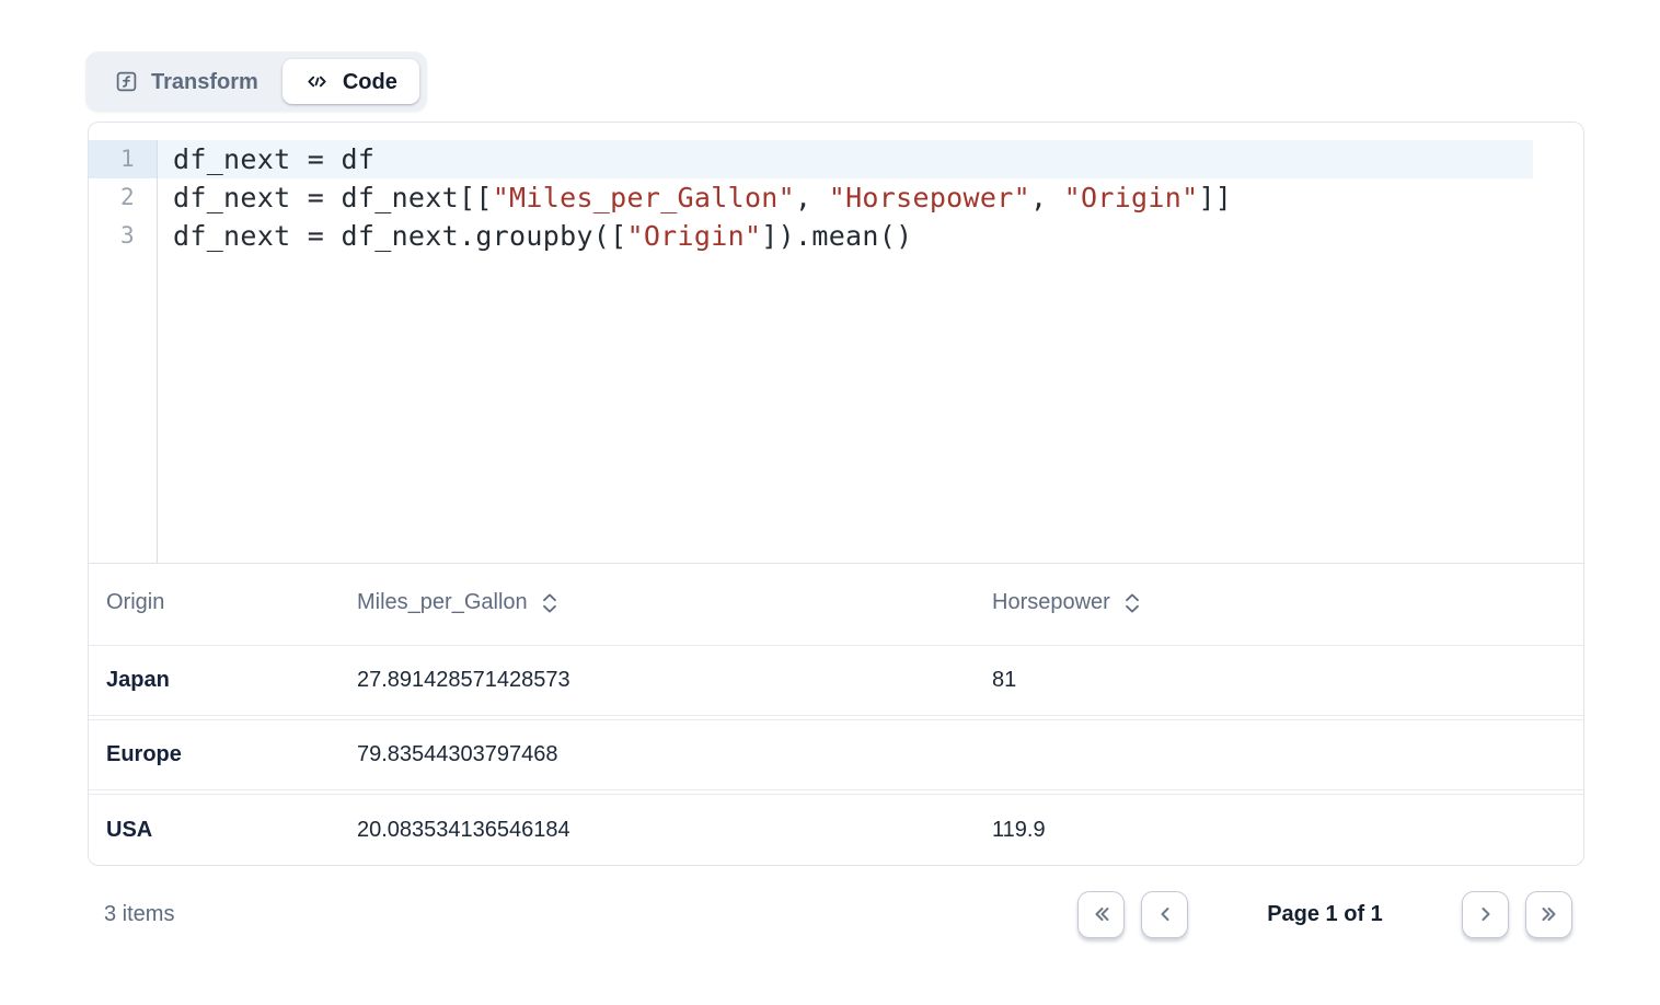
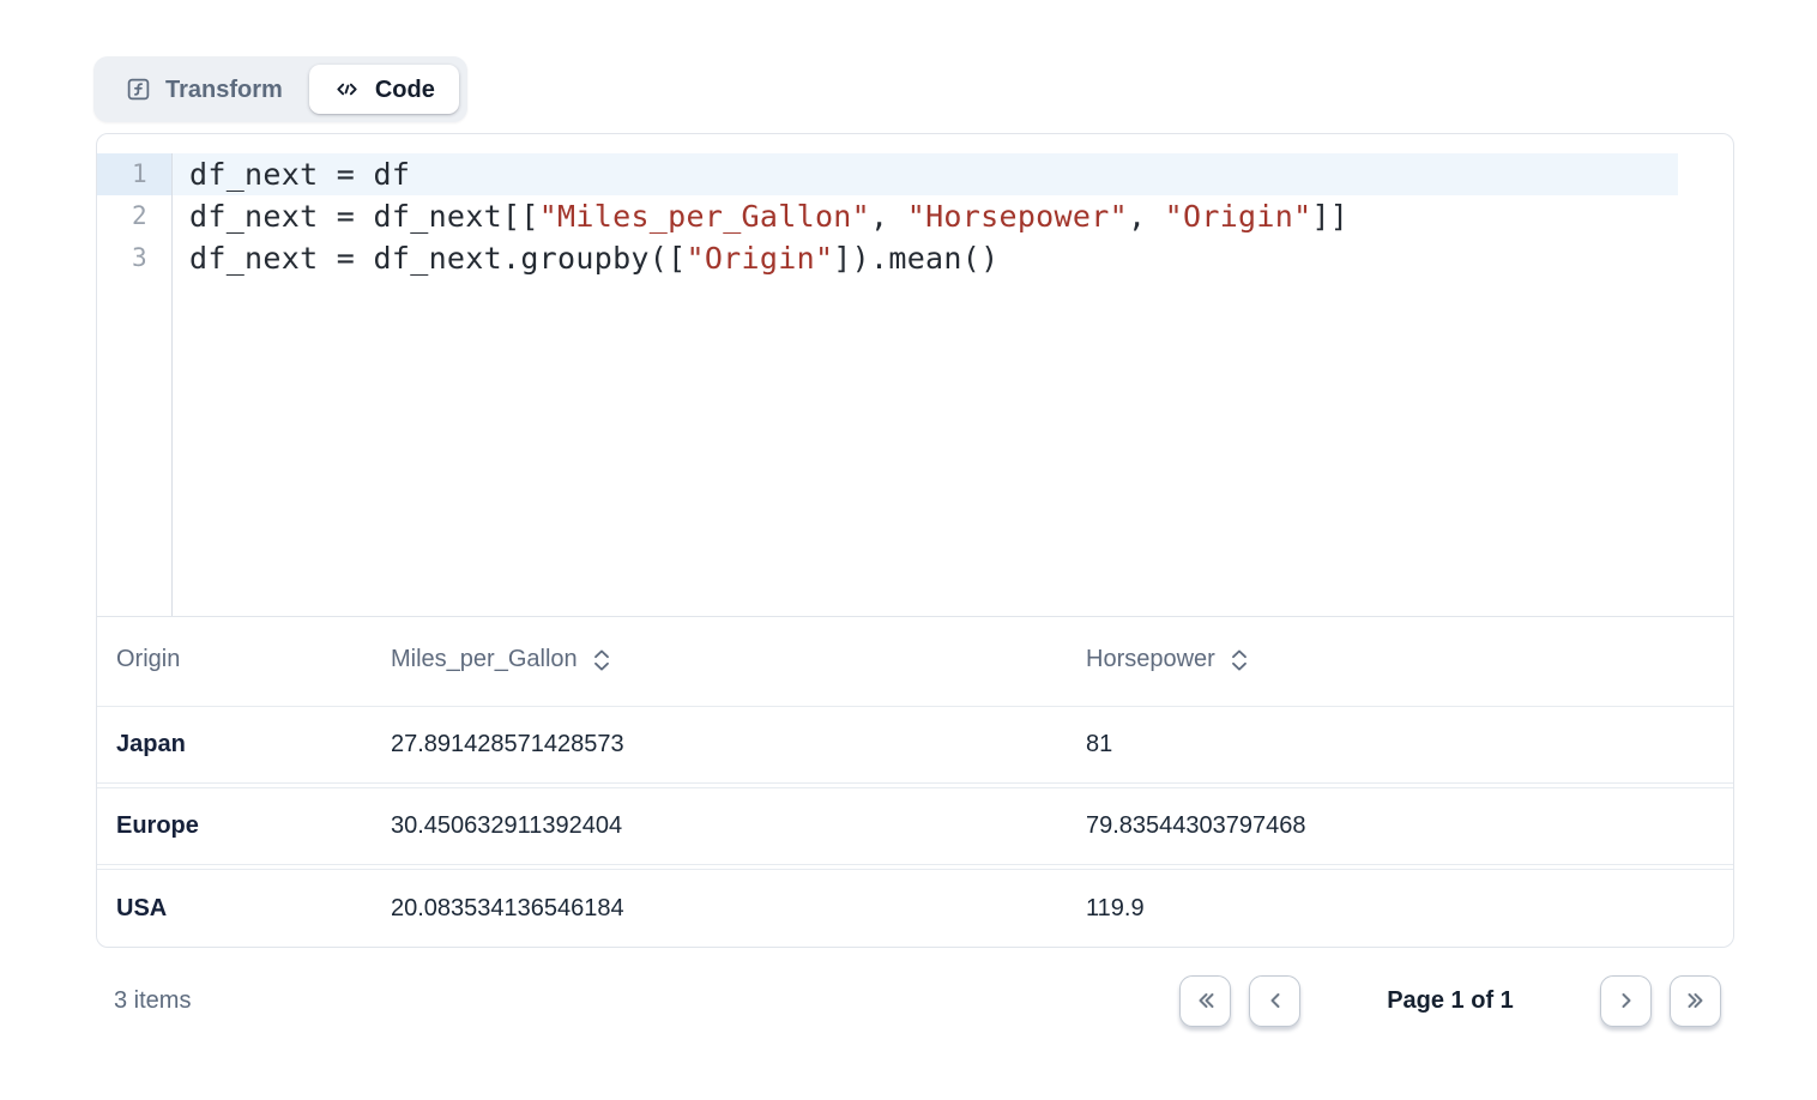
  Transform
  Code
  1
  2
  3
  df_next = df
  df_next = df_next[["Miles_per_Gallon", "Horsepower", "Origin"]]
  df_next = df_next.groupby(["Origin"]).mean()
  Origin
  Miles_per_Gallon
  Horsepower
  Japan
  27.891428571428573
  81
  Europe
+ 30.450632911392404
  79.83544303797468
  USA
  20.083534136546184
  119.9
  3 items
  Page 1 of 1
